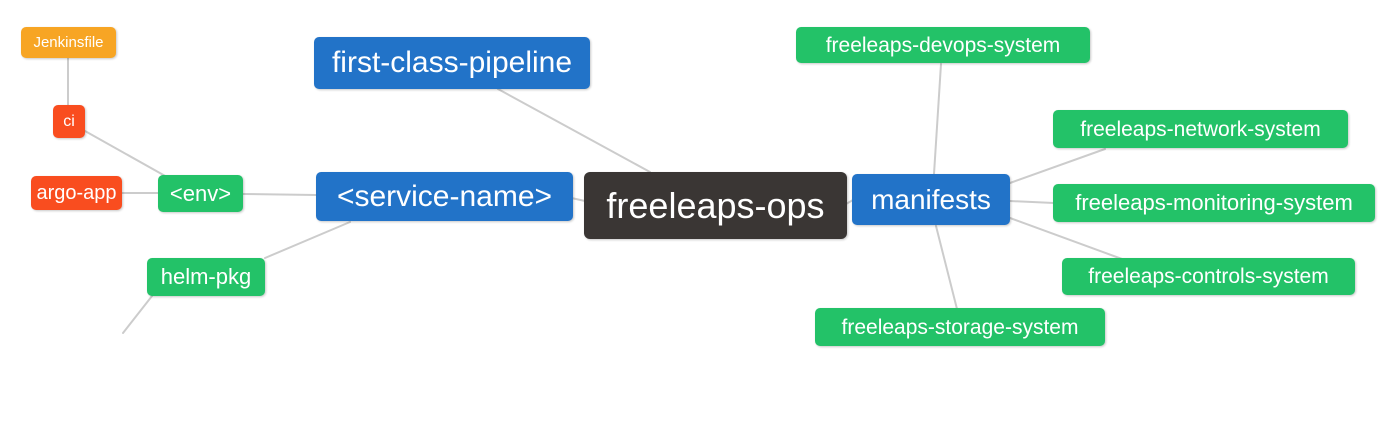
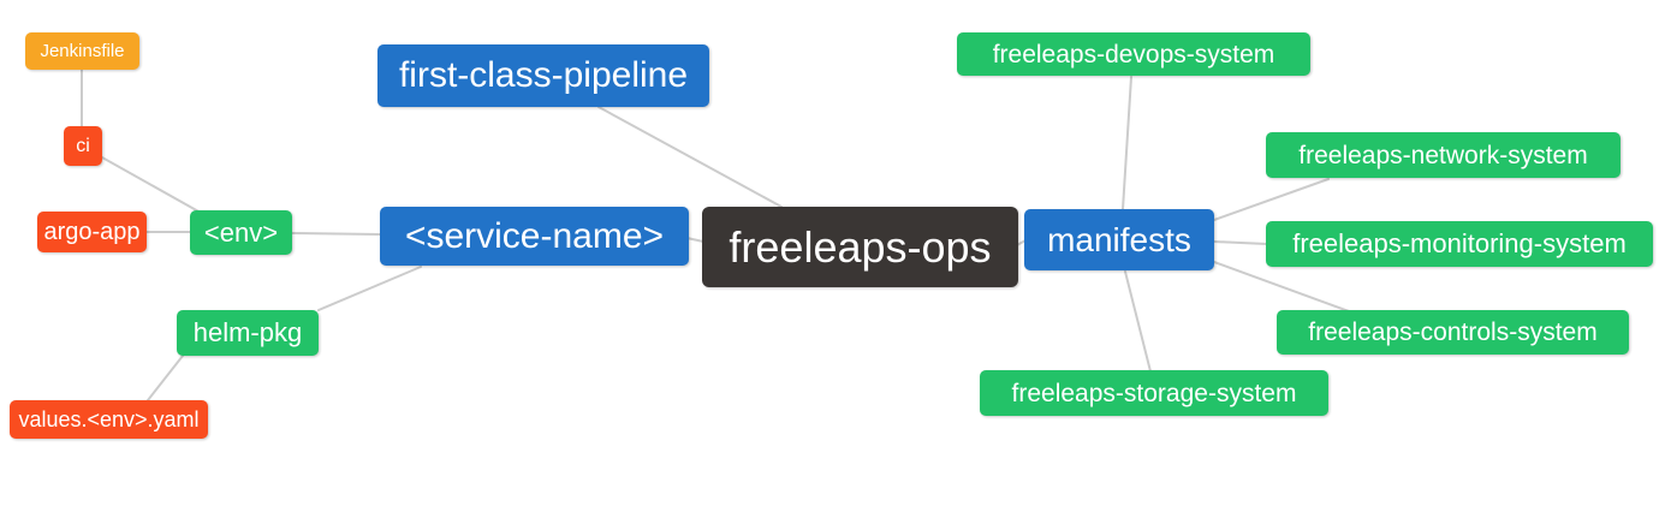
  Jenkinsfile
  ci
  argo-app
  <env>
  first-class-pipeline
  <service-name>
  freeleaps-ops
  manifests
  helm-pkg
+ values.<env>.yaml
  freeleaps-devops-system
  freeleaps-network-system
  freeleaps-monitoring-system
  freeleaps-controls-system
  freeleaps-storage-system
